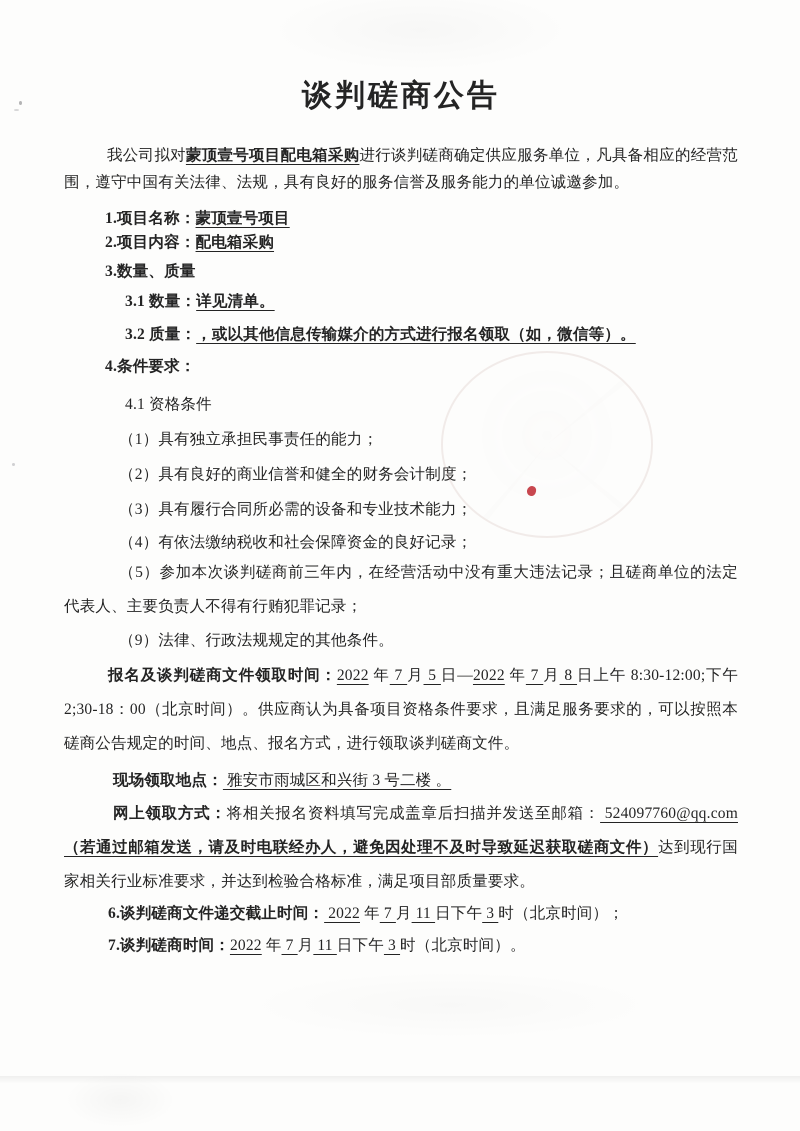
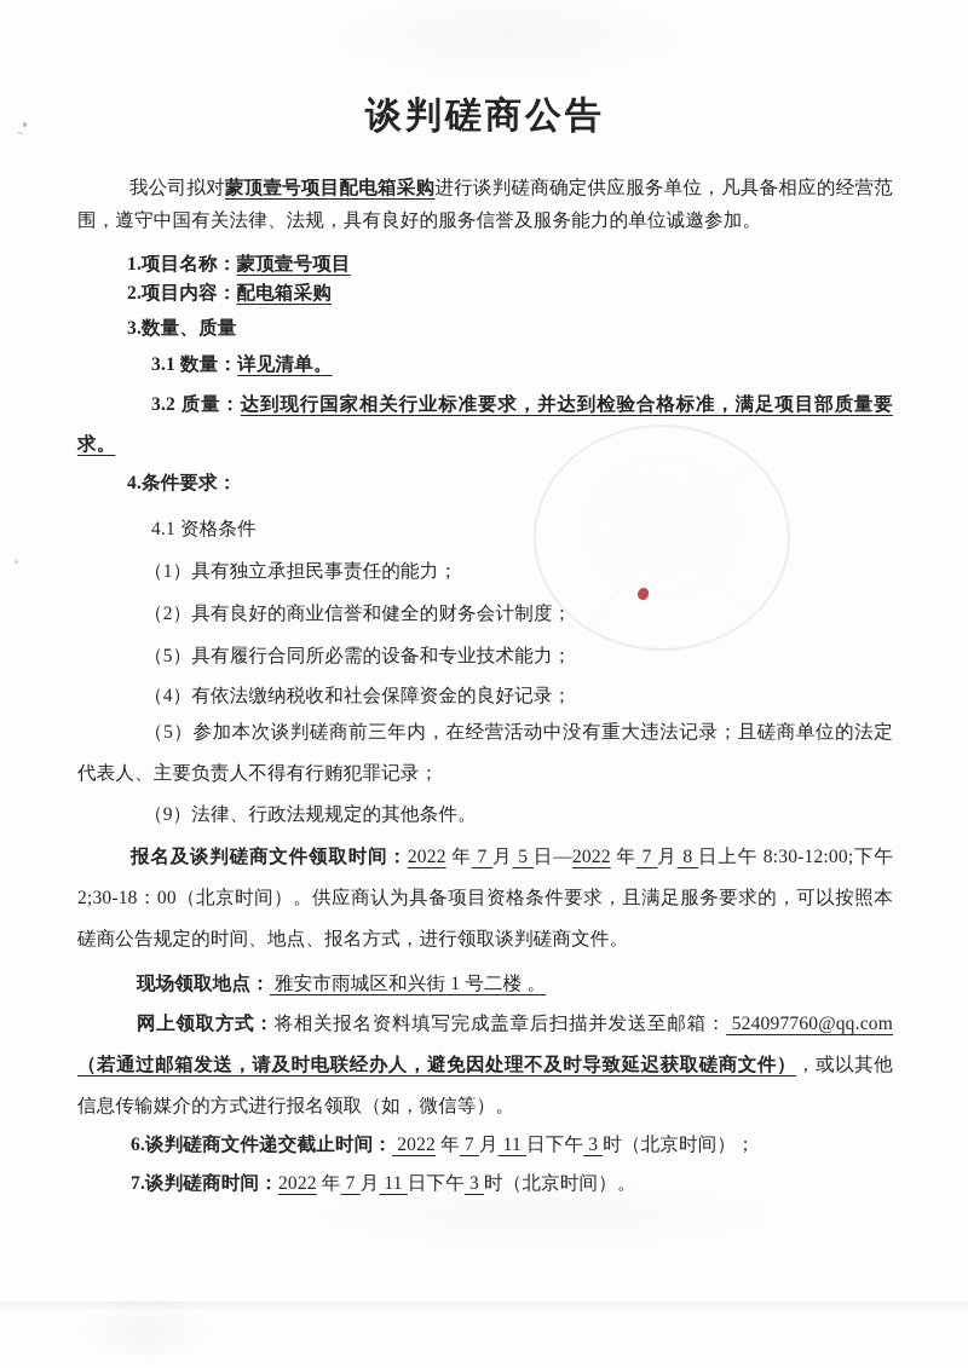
  谈判磋商公告
  我公司拟对蒙顶壹号项目配电箱采购进行谈判磋商确定供应服务单位，凡具备相应的经营范围，遵守中国有关法律、法规，具有良好的服务信誉及服务能力的单位诚邀参加。
  1.项目名称：蒙顶壹号项目
  2.项目内容：配电箱采购
  3.数量、质量
  3.1 数量：详见清单。
- 3.2 质量：，或以其他信息传输媒介的方式进行报名领取（如，微信等）。
+ 3.2 质量：达到现行国家相关行业标准要求，并达到检验合格标准，满足项目部质量要求。
  4.条件要求：
  4.1 资格条件
  （1）具有独立承担民事责任的能力；
  （2）具有良好的商业信誉和健全的财务会计制度；
- （3）具有履行合同所必需的设备和专业技术能力；
+ （5）具有履行合同所必需的设备和专业技术能力；
  （4）有依法缴纳税收和社会保障资金的良好记录；
  （5）参加本次谈判磋商前三年内，在经营活动中没有重大违法记录；且磋商单位的法定代表人、主要负责人不得有行贿犯罪记录；
  （9）法律、行政法规规定的其他条件。
  报名及谈判磋商文件领取时间：2022 年 7 月 5 日—2022 年 7 月 8 日上午 8:30-12:00;下午 2;30-18：00（北京时间）。供应商认为具备项目资格条件要求，且满足服务要求的，可以按照本磋商公告规定的时间、地点、报名方式，进行领取谈判磋商文件。
- 现场领取地点： 雅安市雨城区和兴街 3 号二楼 。
+ 现场领取地点： 雅安市雨城区和兴街 1 号二楼 。
- 网上领取方式：将相关报名资料填写完成盖章后扫描并发送至邮箱： 524097760@qq.com（若通过邮箱发送，请及时电联经办人，避免因处理不及时导致延迟获取磋商文件）达到现行国家相关行业标准要求，并达到检验合格标准，满足项目部质量要求。
+ 网上领取方式：将相关报名资料填写完成盖章后扫描并发送至邮箱： 524097760@qq.com（若通过邮箱发送，请及时电联经办人，避免因处理不及时导致延迟获取磋商文件），或以其他信息传输媒介的方式进行报名领取（如，微信等）。
  6.谈判磋商文件递交截止时间： 2022 年 7 月 11 日下午 3 时（北京时间）；
  7.谈判磋商时间：2022 年 7 月 11 日下午 3 时（北京时间）。
